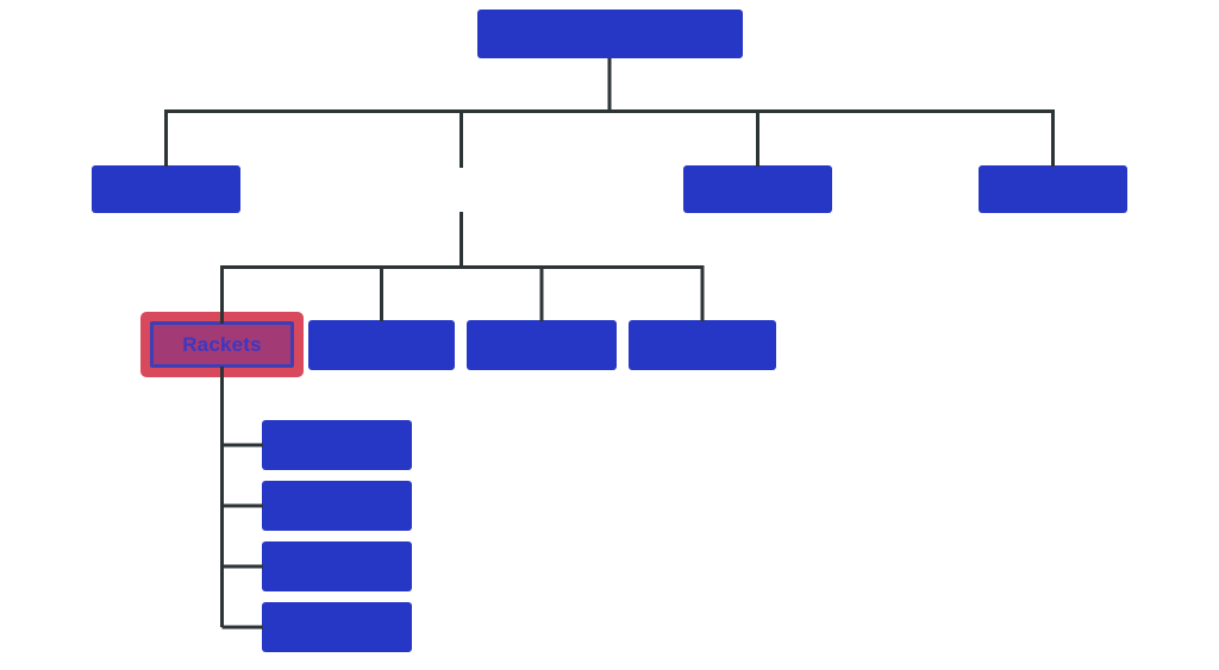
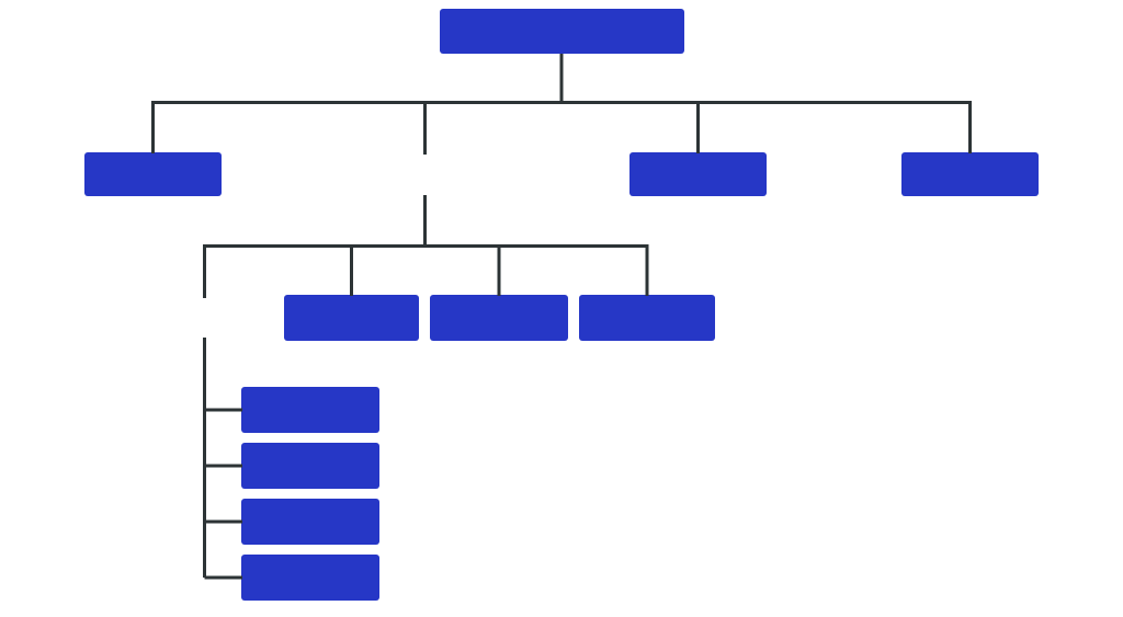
- Rackets
